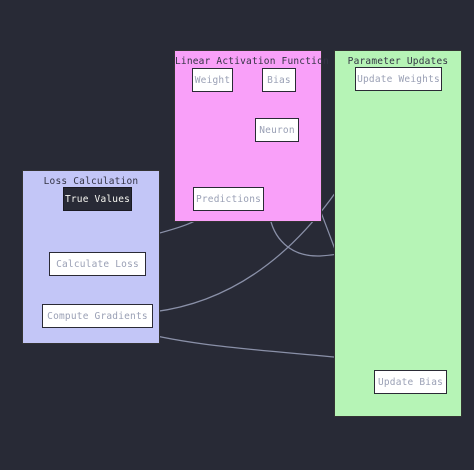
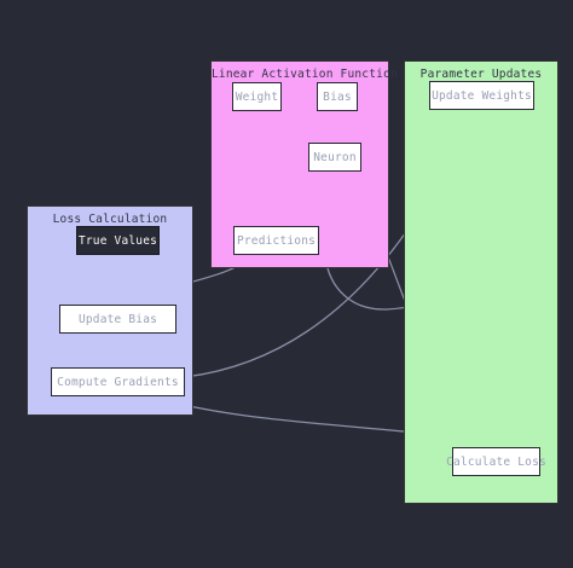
  Linear Activation Function
  Parameter Updates
  Loss Calculation
  Weight
  Bias
  Neuron
  Predictions
  True Values
- Calculate Loss
+ Update Bias
  Compute Gradients
  Update Weights
- Update Bias
+ Calculate Loss
